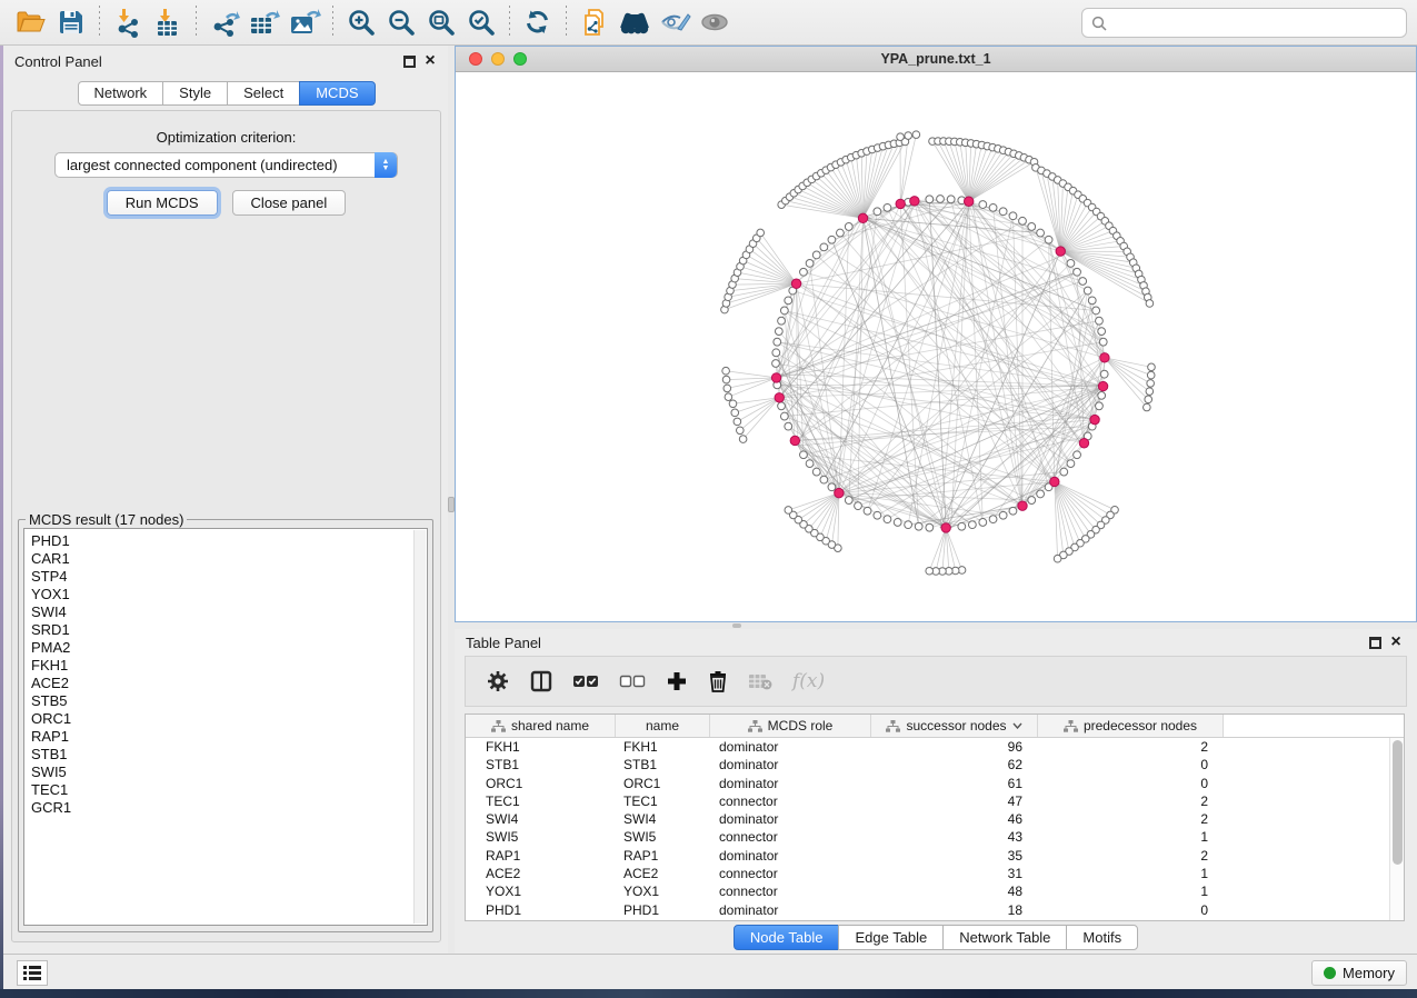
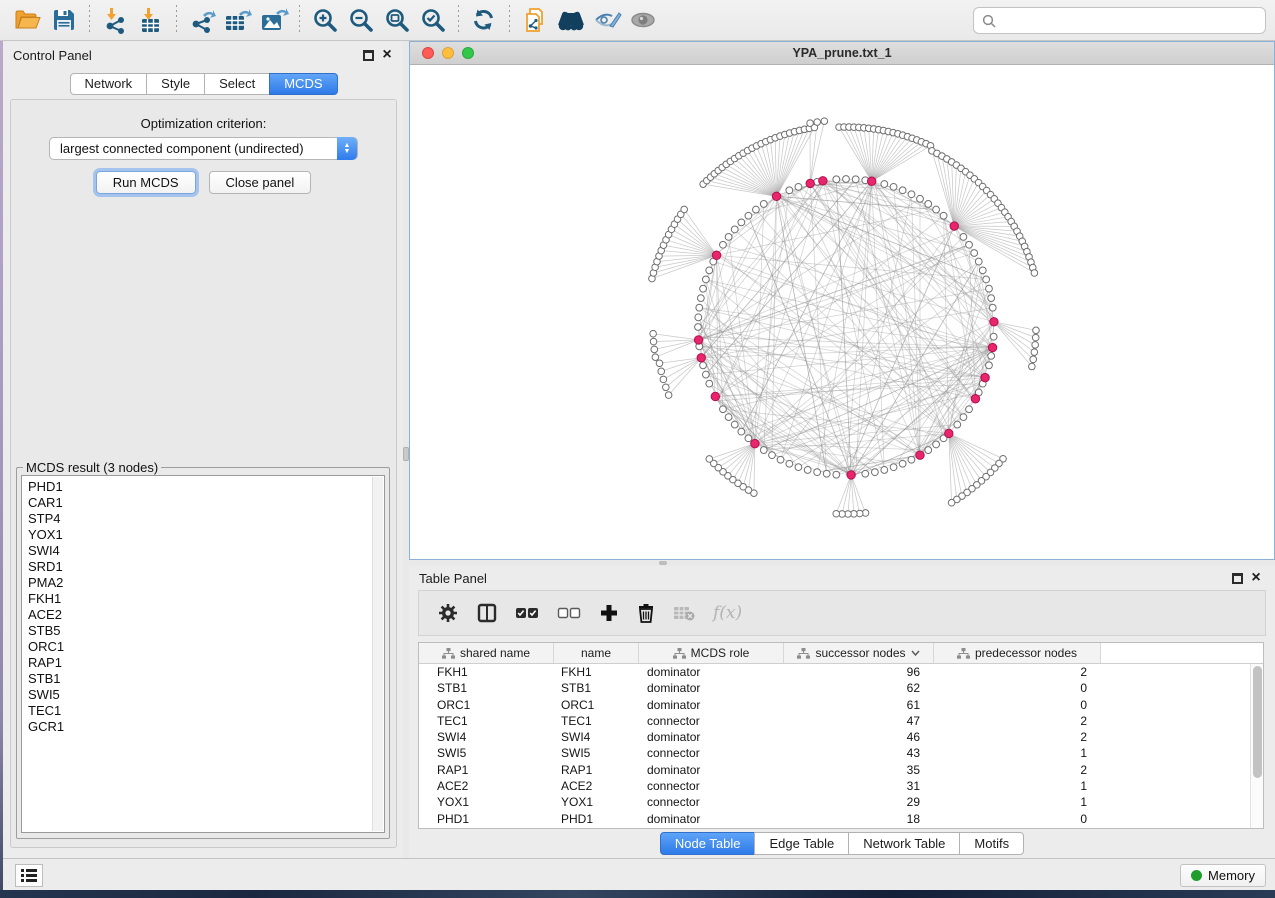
  Control Panel
  ×
  Network
  Style
  Select
  MCDS
  Optimization criterion:
  largest connected component (undirected)
  Run MCDS
  Close panel
- MCDS result (17 nodes)
+ MCDS result (3 nodes)
  PHD1
  CAR1
  STP4
  YOX1
  SWI4
  SRD1
  PMA2
  FKH1
  ACE2
  STB5
  ORC1
  RAP1
  STB1
  SWI5
  TEC1
  GCR1
  YPA_prune.txt_1
  Table Panel
  ×
  f(x)
  shared name
  name
  MCDS role
  successor nodes
  predecessor nodes
  FKH1
  FKH1
  dominator
  96
  2
  STB1
  STB1
  dominator
  62
  0
  ORC1
  ORC1
  dominator
  61
  0
  TEC1
  TEC1
  connector
  47
  2
  SWI4
  SWI4
  dominator
  46
  2
  SWI5
  SWI5
  connector
  43
  1
  RAP1
  RAP1
  dominator
  35
  2
  ACE2
  ACE2
  connector
  31
  1
  YOX1
  YOX1
  connector
- 48
+ 29
  1
  PHD1
  PHD1
  dominator
  18
  0
  Node Table
  Edge Table
  Network Table
  Motifs
  Memory
